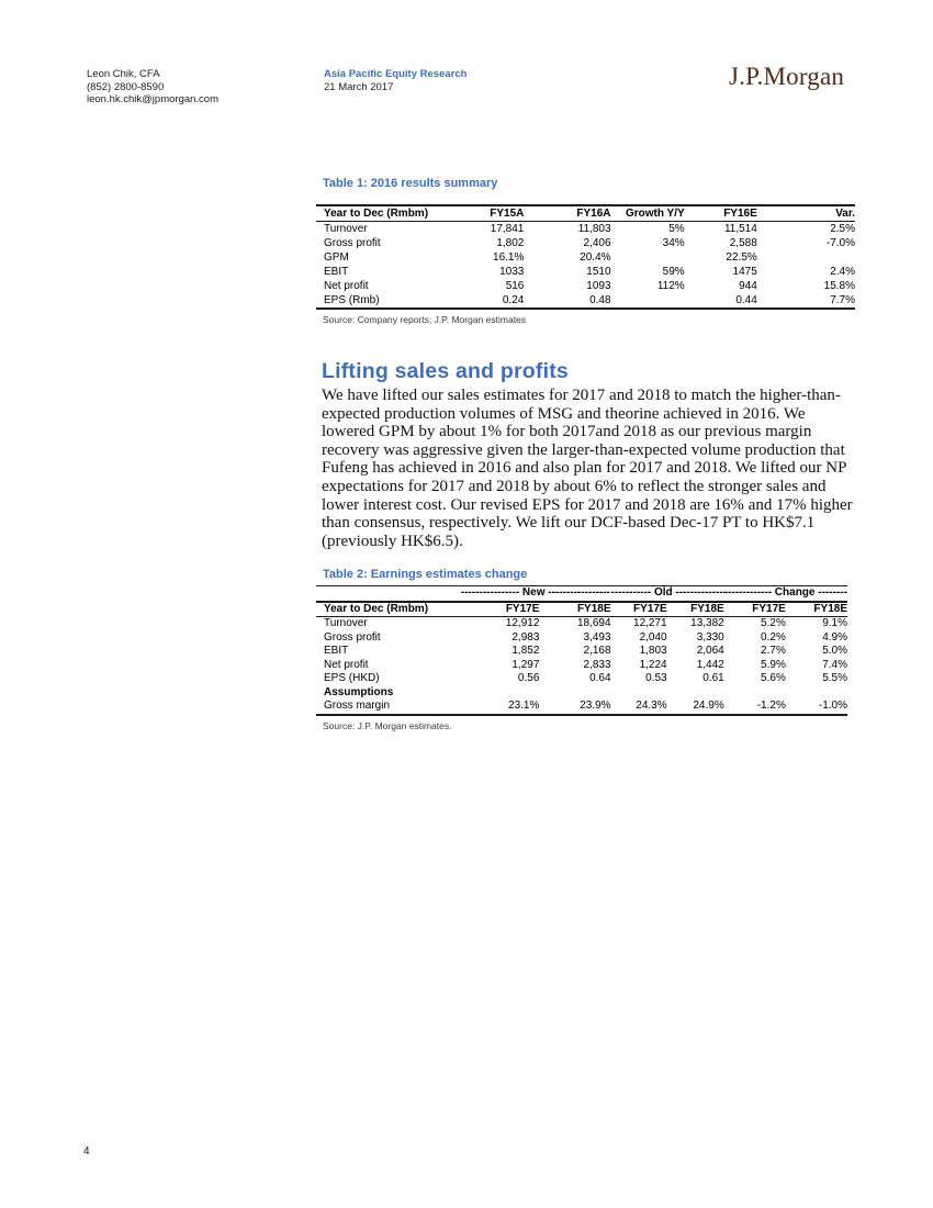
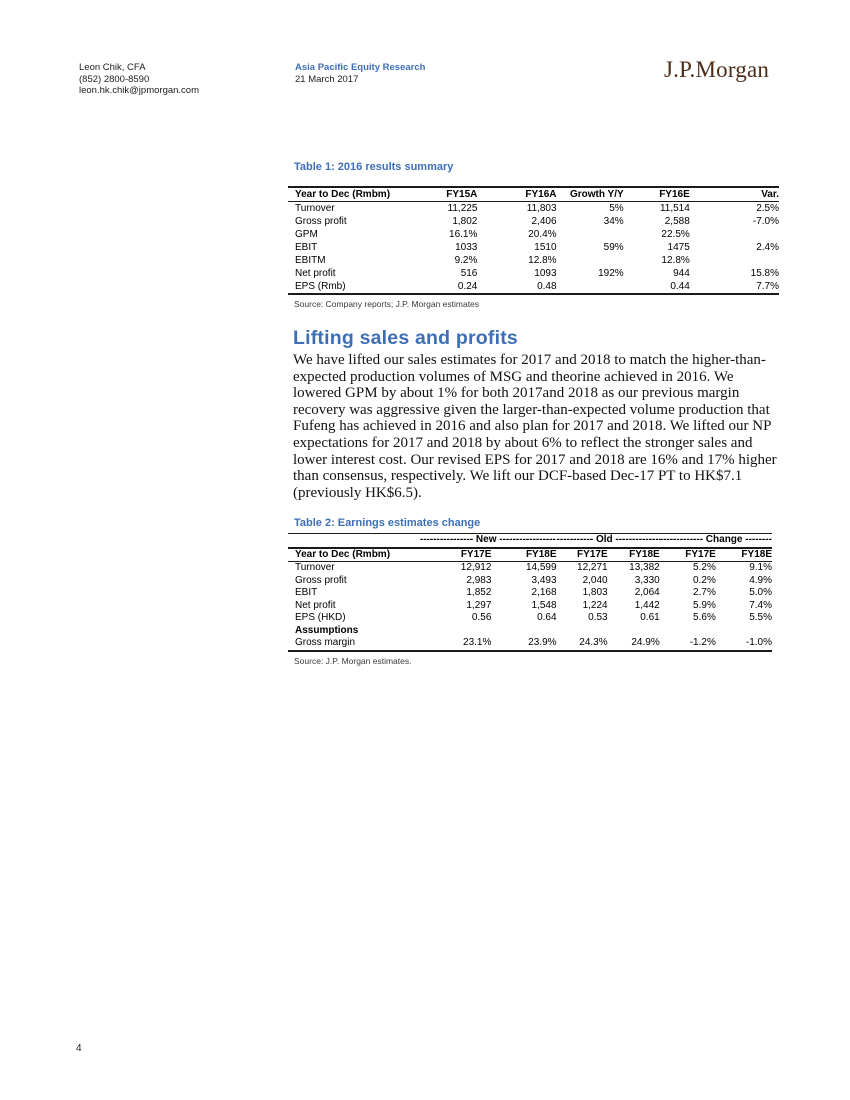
  Leon Chik, CFA
  (852) 2800-8590
  leon.hk.chik@jpmorgan.com
  Asia Pacific Equity Research
  21 March 2017
  J.P.Morgan
  Table 1: 2016 results summary
  Year to Dec (Rmbm)	FY15A	FY16A	Growth Y/Y	FY16E	Var.
- Turnover	17,841	11,803	5%	11,514	2.5%
+ Turnover	11,225	11,803	5%	11,514	2.5%
  Gross profit	1,802	2,406	34%	2,588	-7.0%
  GPM	16.1%	20.4%		22.5%
  EBIT	1033	1510	59%	1475	2.4%
+ EBITM	9.2%	12.8%		12.8%
- Net profit	516	1093	112%	944	15.8%
+ Net profit	516	1093	192%	944	15.8%
  EPS (Rmb)	0.24	0.48		0.44	7.7%
  Source: Company reports; J.P. Morgan estimates
  Lifting sales and profits
  We have lifted our sales estimates for 2017 and 2018 to match the higher-than-expected production volumes of MSG and theorine achieved in 2016. We lowered GPM by about 1% for both 2017and 2018 as our previous margin recovery was aggressive given the larger-than-expected volume production that Fufeng has achieved in 2016 and also plan for 2017 and 2018. We lifted our NP expectations for 2017 and 2018 by about 6% to reflect the stronger sales and lower interest cost. Our revised EPS for 2017 and 2018 are 16% and 17% higher than consensus, respectively. We lift our DCF-based Dec-17 PT to HK$7.1 (previously HK$6.5).
  Table 2: Earnings estimates change
  	---------------- New -----------------	----------- Old -------------	------------- Change --------
  Year to Dec (Rmbm)	FY17E	FY18E	FY17E	FY18E	FY17E	FY18E
- Turnover	12,912	18,694	12,271	13,382	5.2%	9.1%
+ Turnover	12,912	14,599	12,271	13,382	5.2%	9.1%
  Gross profit	2,983	3,493	2,040	3,330	0.2%	4.9%
  EBIT	1,852	2,168	1,803	2,064	2.7%	5.0%
- Net profit	1,297	2,833	1,224	1,442	5.9%	7.4%
+ Net profit	1,297	1,548	1,224	1,442	5.9%	7.4%
  EPS (HKD)	0.56	0.64	0.53	0.61	5.6%	5.5%
  Assumptions
  Gross margin	23.1%	23.9%	24.3%	24.9%	-1.2%	-1.0%
  Source: J.P. Morgan estimates.
  4
